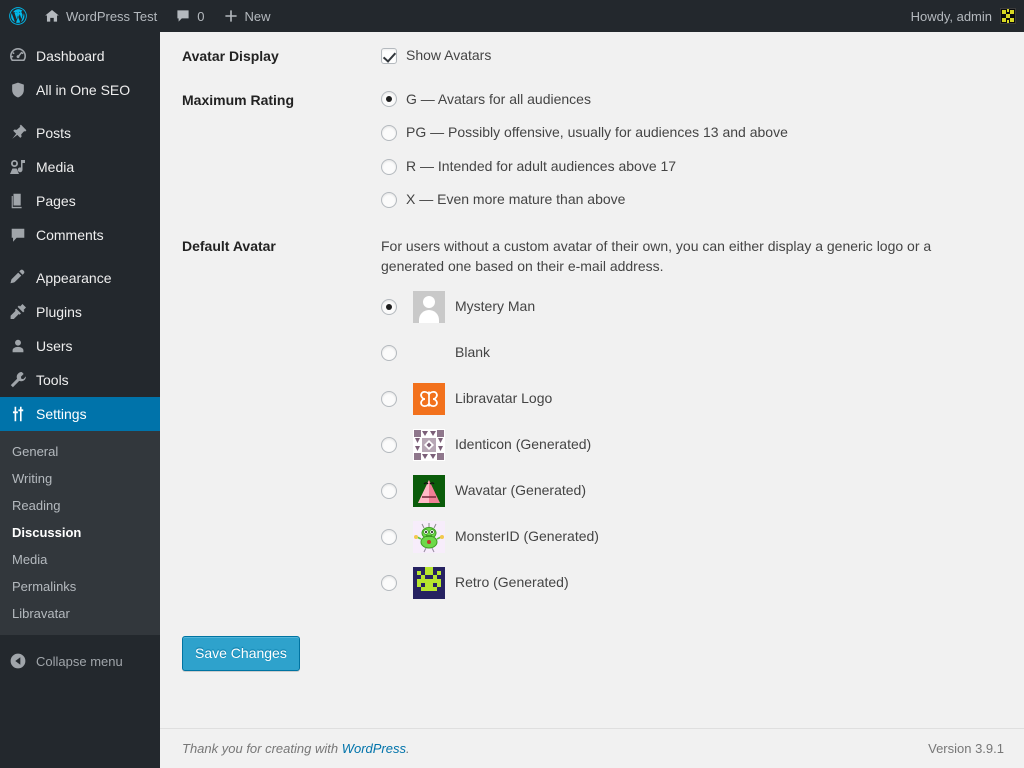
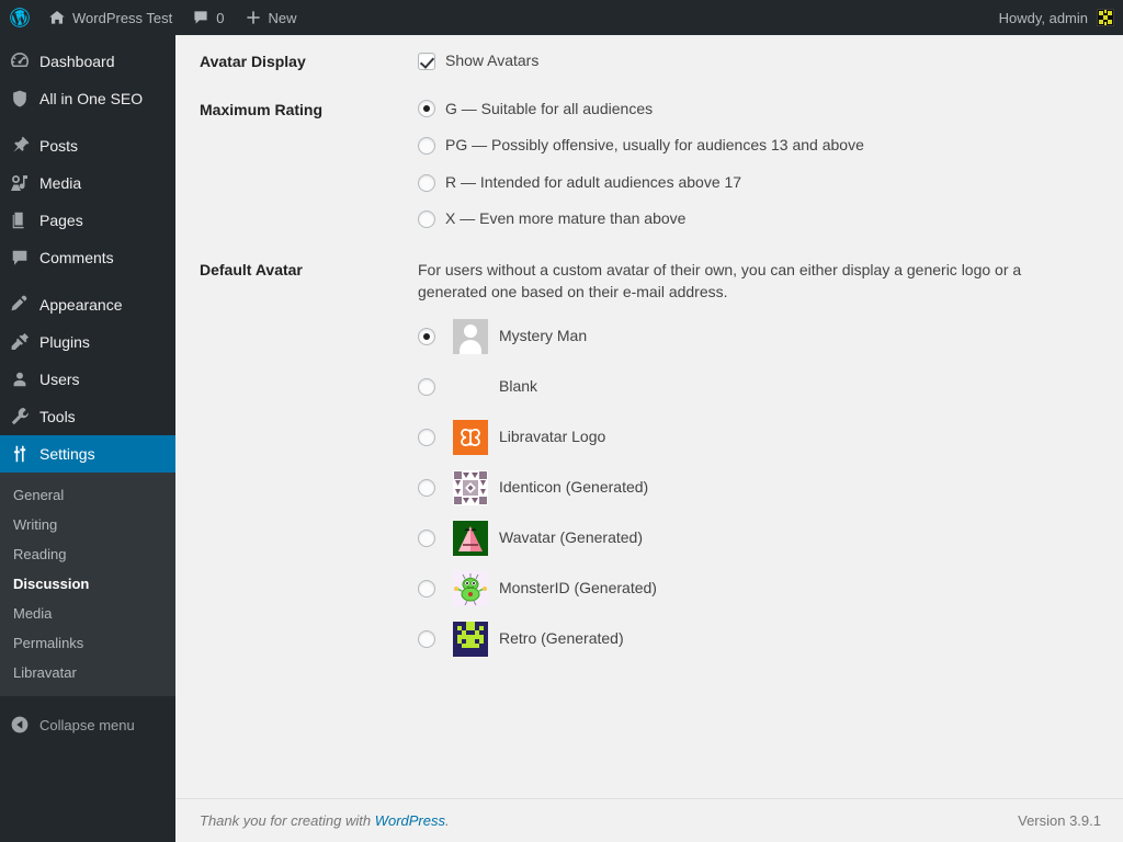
  WordPress Test
  0
  New
  Howdy, admin
  Dashboard
  All in One SEO
  Posts
  Media
  Pages
  Comments
  Appearance
  Plugins
  Users
  Tools
  Settings
  General
  Writing
  Reading
  Discussion
  Media
  Permalinks
  Libravatar
  Collapse menu
  Avatar Display
  Show Avatars
  Maximum Rating
- G — Avatars for all audiences
+ G — Suitable for all audiences
  PG — Possibly offensive, usually for audiences 13 and above
  R — Intended for adult audiences above 17
  X — Even more mature than above
  Default Avatar
  For users without a custom avatar of their own, you can either display a generic logo or a generated one based on their e-mail address.
  Mystery Man
  Blank
  Libravatar Logo
  Identicon (Generated)
  Wavatar (Generated)
  MonsterID (Generated)
  Retro (Generated)
- Save Changes
  Thank you for creating with WordPress.
  Version 3.9.1
